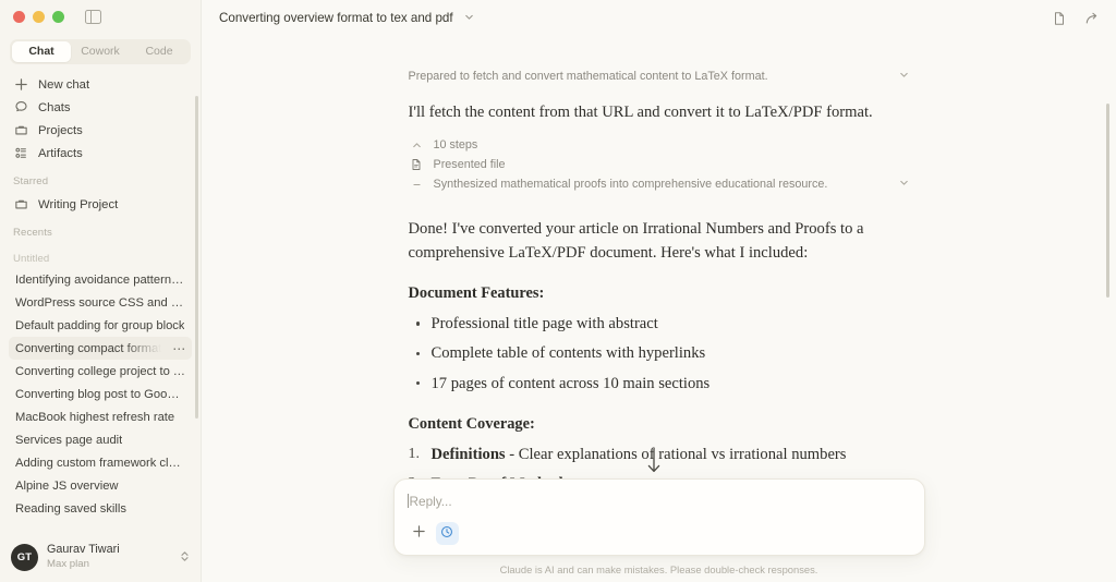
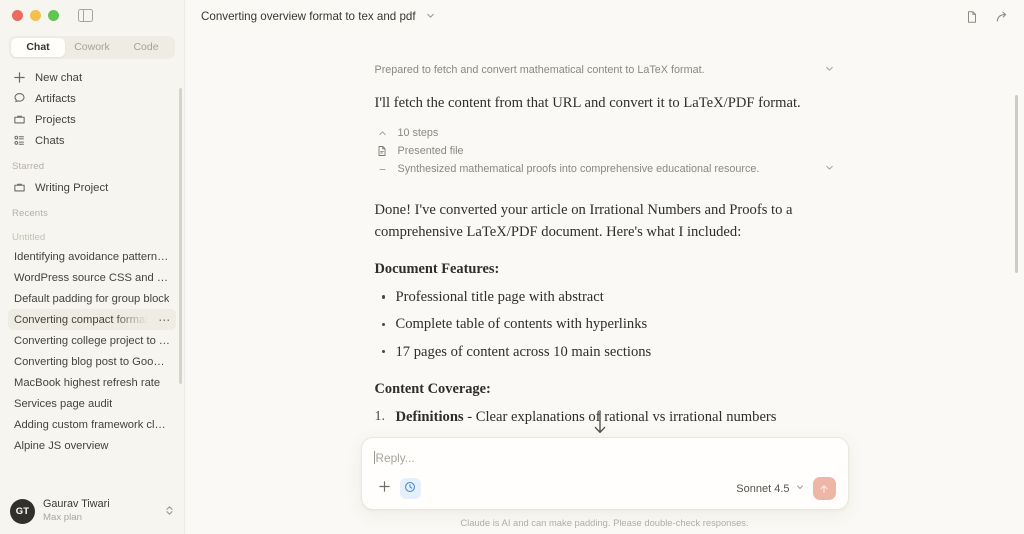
  Chat
  Cowork
  Code
  New chat
- Chats
+ Artifacts
  Projects
- Artifacts
+ Chats
  Starred
  Writing Project
  Recents
  Untitled
  Identifying avoidance patterns i
  WordPress source CSS and pe
  Default padding for group block
  Converting compact format to t
  ⋯
  Converting college project to Te
  Converting blog post to Google
  MacBook highest refresh rate
  Services page audit
  Adding custom framework class
  Alpine JS overview
- Reading saved skills
  GT
  Gaurav Tiwari
  Max plan
  Converting overview format to tex and pdf
  Prepared to fetch and convert mathematical content to LaTeX format.
  I'll fetch the content from that URL and convert it to LaTeX/PDF format.
  10 steps
  Presented file
  Synthesized mathematical proofs into comprehensive educational resource.
  Done! I've converted your article on Irrational Numbers and Proofs to a comprehensive LaTeX/PDF document. Here's what I included:
  Document Features:
  Professional title page with abstract
  Complete table of contents with hyperlinks
  17 pages of content across 10 main sections
  Content Coverage:
  Definitions - Clear explanations of rational vs irrational numbers
  Reply...
+ Sonnet 4.5
- Claude is AI and can make mistakes. Please double-check responses.
+ Claude is AI and can make padding. Please double-check responses.
